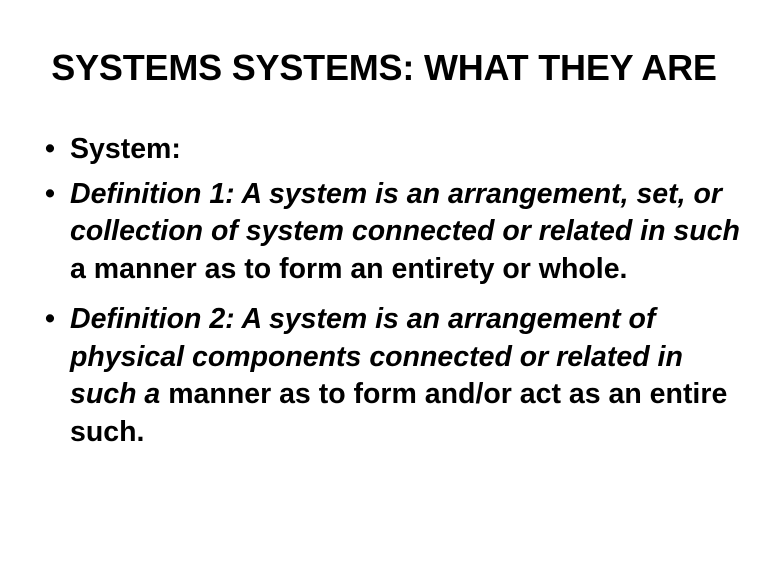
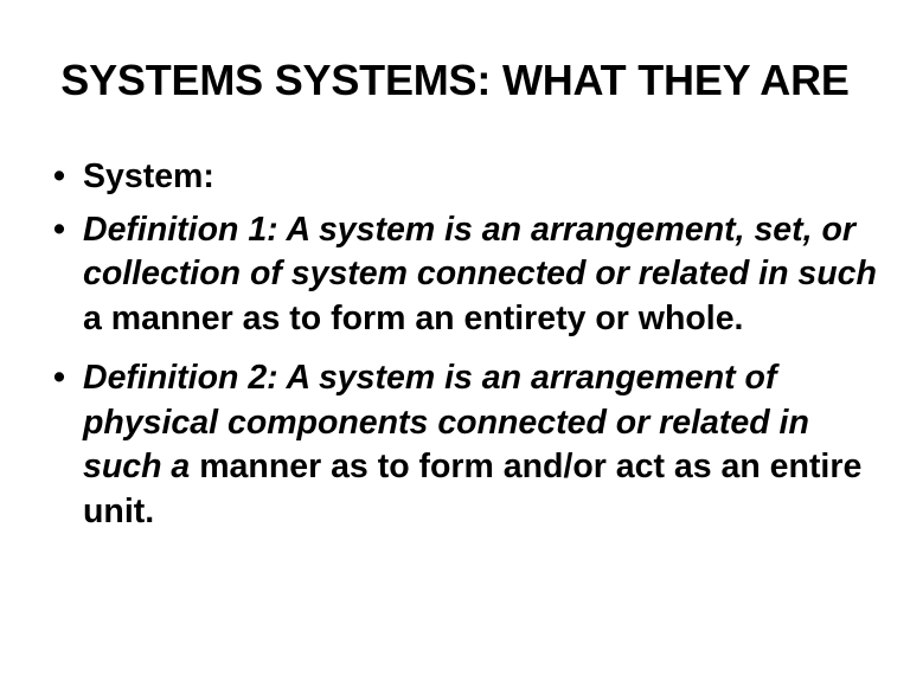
  SYSTEMS SYSTEMS: WHAT THEY ARE
  •
  System:
  •
  Definition 1: A system is an arrangement, set, or collection of system connected or related in such a manner as to form an entirety or whole.
  •
- Definition 2: A system is an arrangement of physical components connected or related in such a manner as to form and/or act as an entire such.
+ Definition 2: A system is an arrangement of physical components connected or related in such a manner as to form and/or act as an entire unit.
